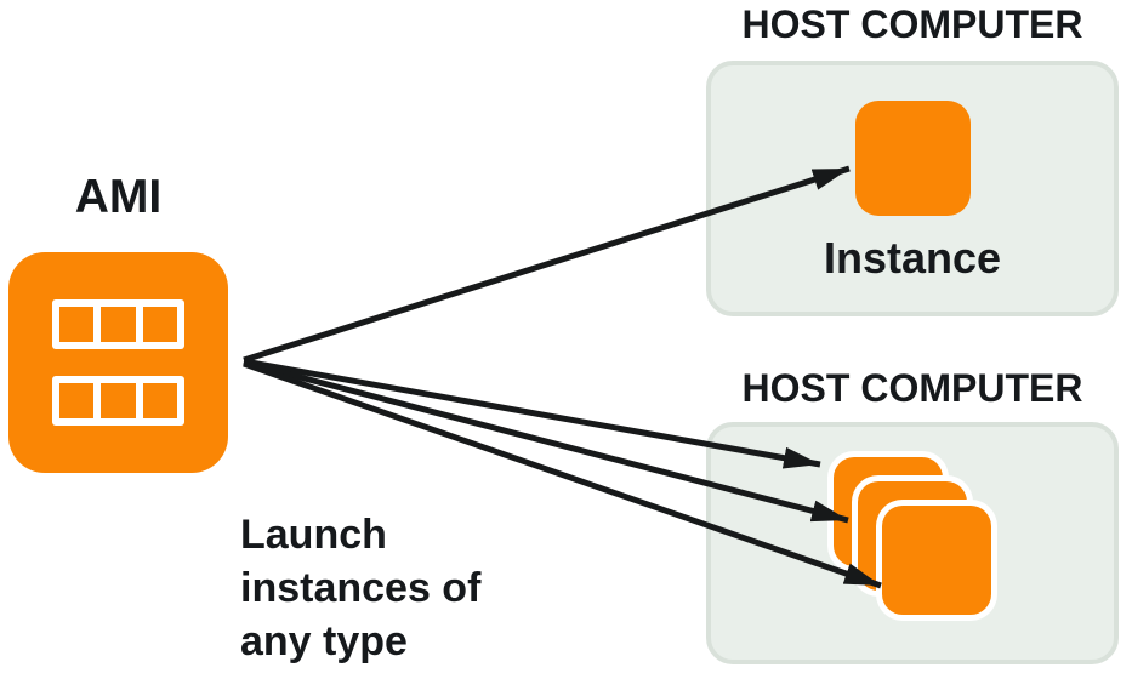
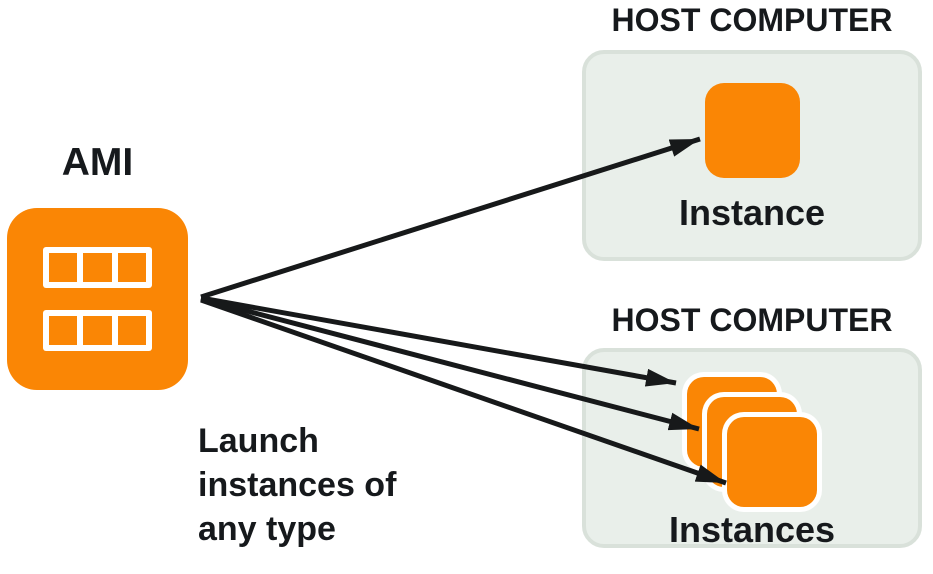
  AMI
  Launch instances of any type
  HOST COMPUTER
  Instance
  HOST COMPUTER
+ Instances
